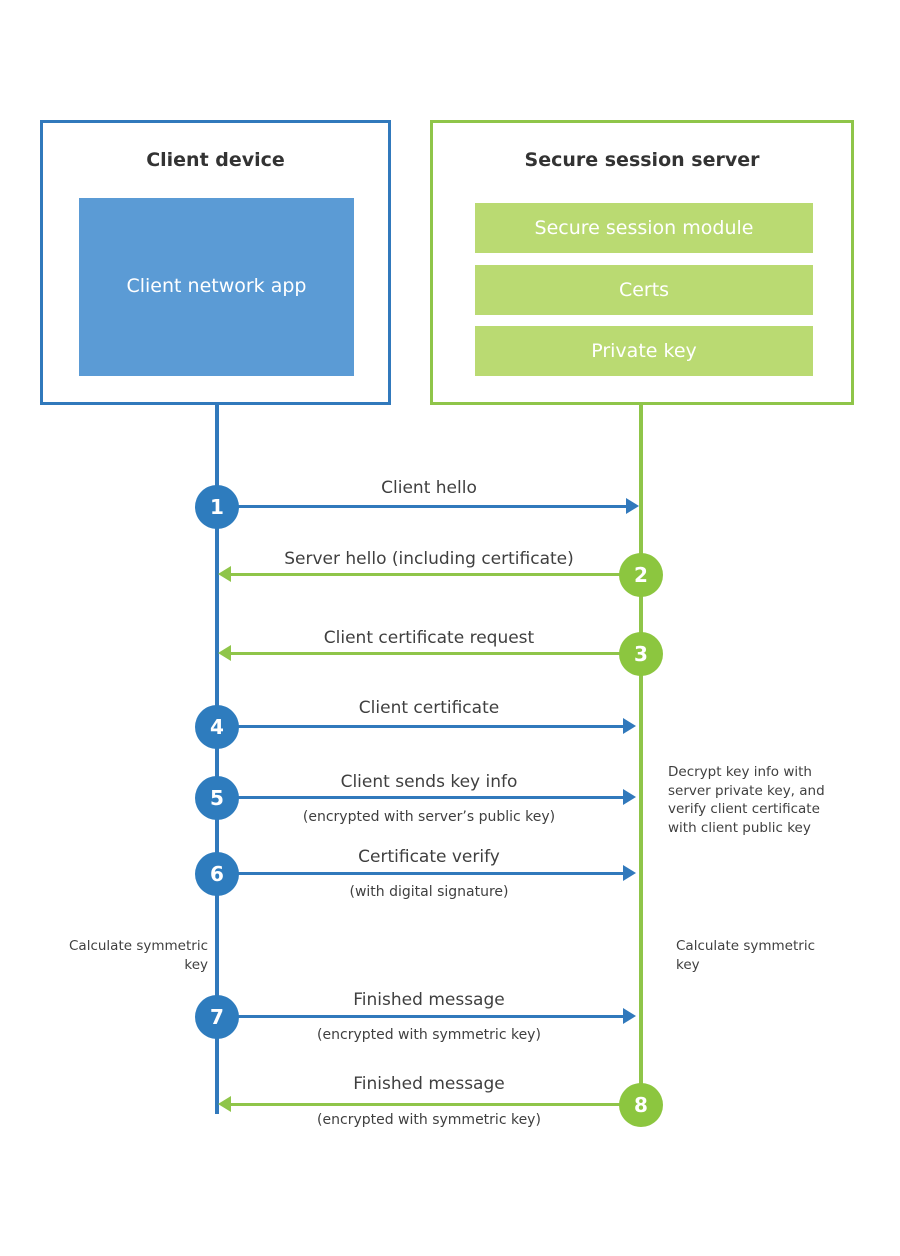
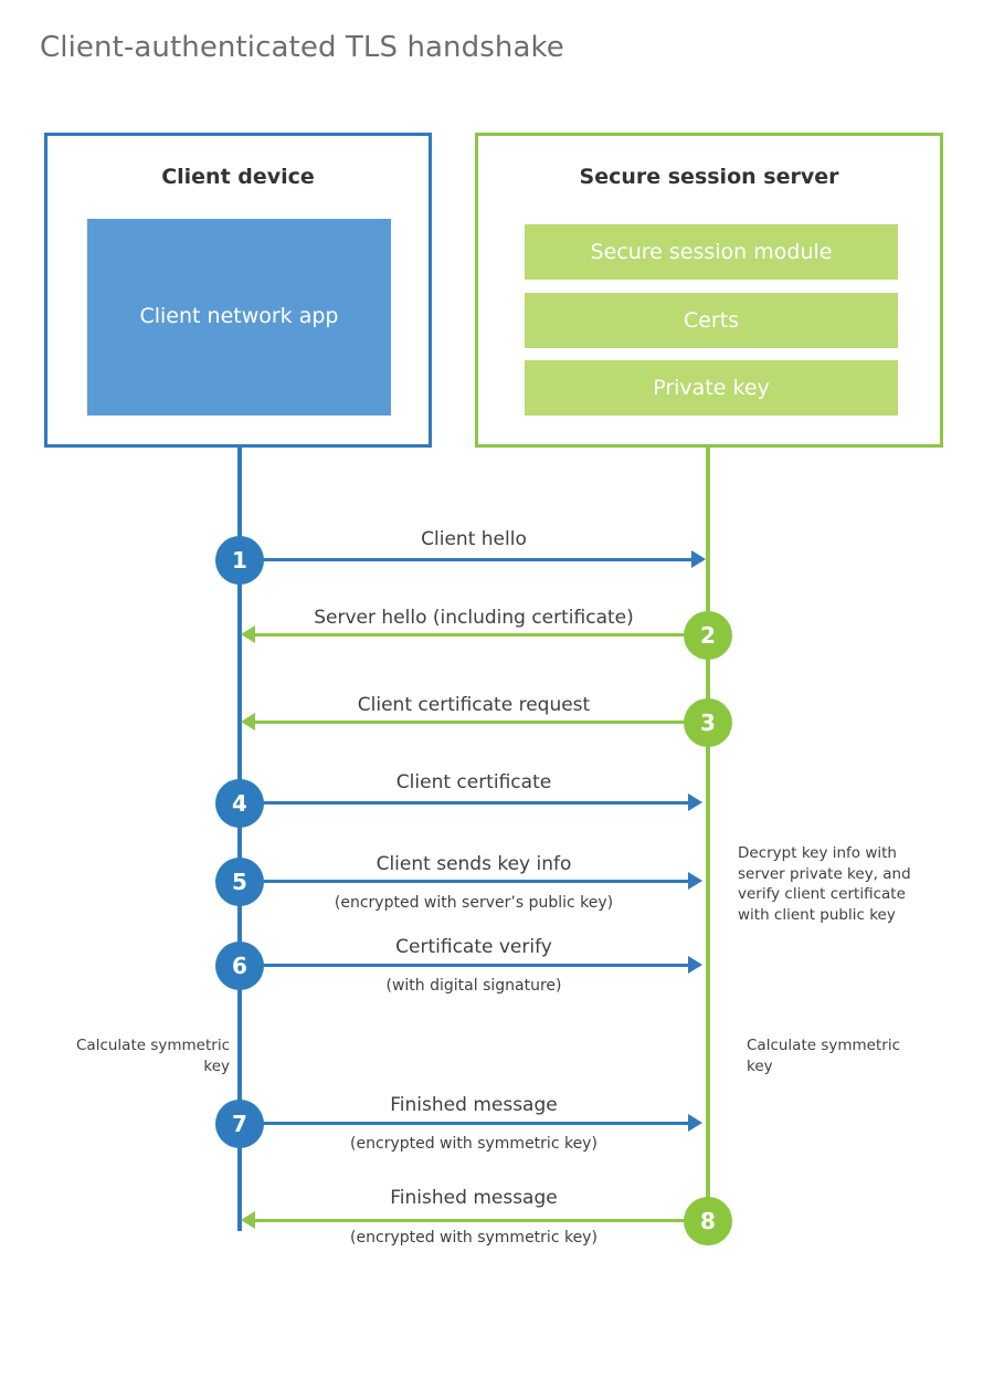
+ Client-authenticated TLS handshake
  Client device
  Client network app
  Secure session server
  Secure session module
  Certs
  Private key
  Client hello
  1
  Server hello (including certificate)
  2
  Client certificate request
  3
  Client certificate
  4
  Client sends key info
  5
  (encrypted with server’s public key)
  Certificate verify
  6
  (with digital signature)
  Finished message
  7
  (encrypted with symmetric key)
  Finished message
  8
  (encrypted with symmetric key)
  Decrypt key info with server private key, and verify client certificate with client public key
  Calculate symmetric key
  Calculate symmetric key
